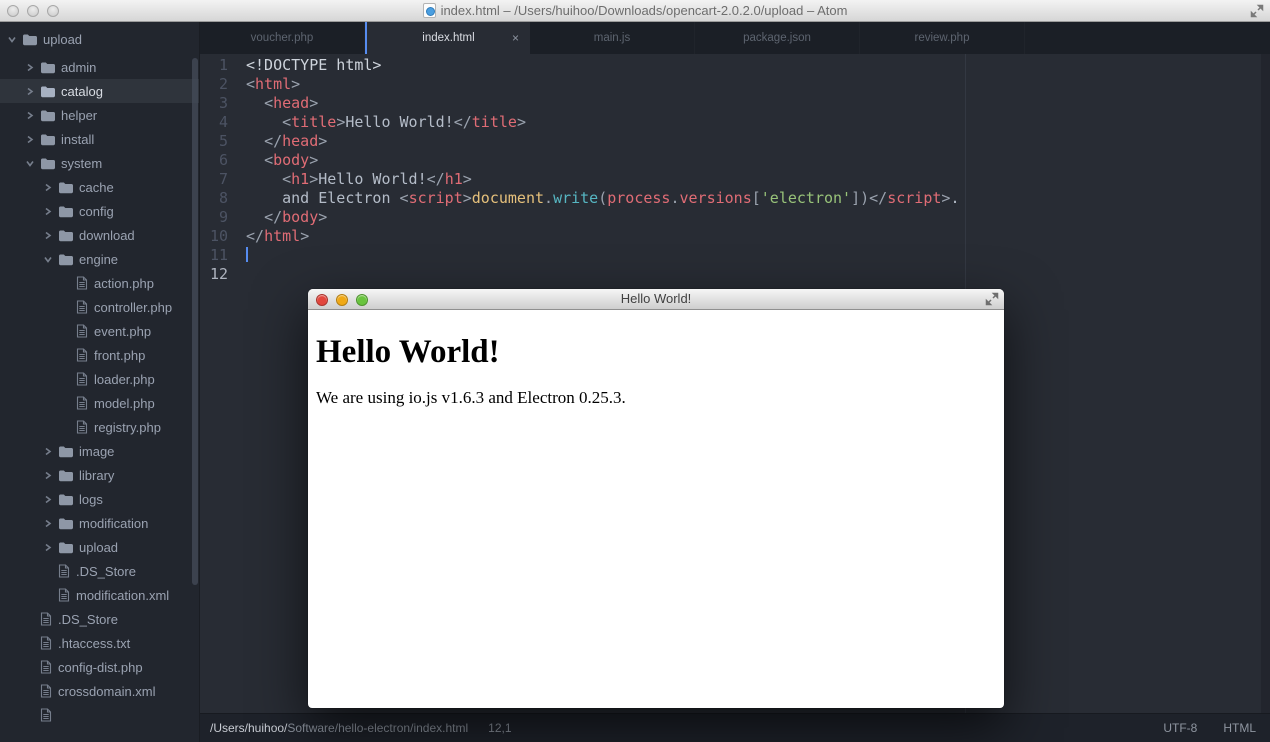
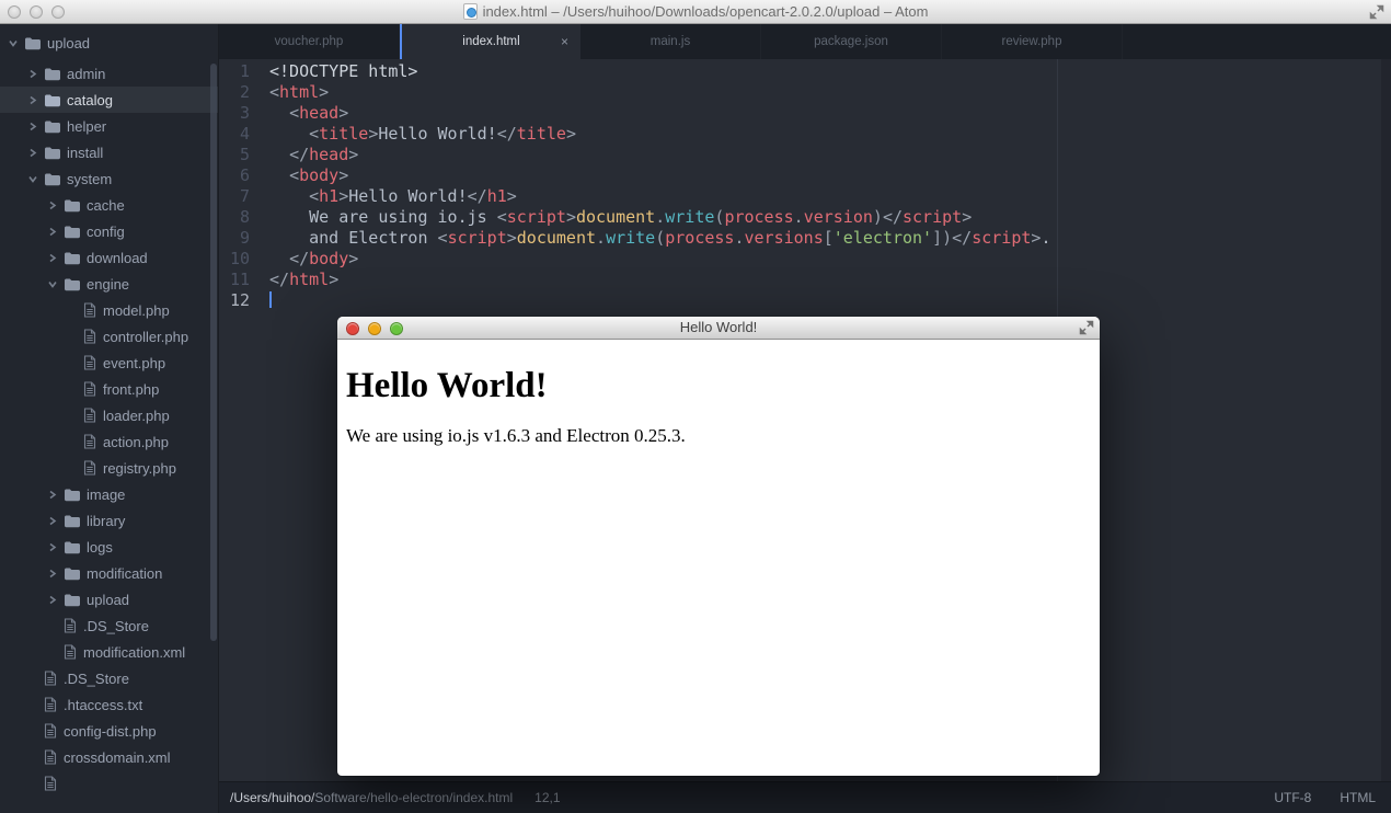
  index.html – /Users/huihoo/Downloads/opencart-2.0.2.0/upload – Atom
  upload
  admin
  catalog
  helper
  install
  system
  cache
  config
  download
  engine
- action.php
+ model.php
  controller.php
  event.php
  front.php
  loader.php
- model.php
+ action.php
  registry.php
  image
  library
  logs
  modification
  upload
  .DS_Store
  modification.xml
  .DS_Store
  .htaccess.txt
  config-dist.php
  crossdomain.xml
  voucher.php
  index.html
  ×
  main.js
  package.json
  review.php
  1
  2
  3
  4
  5
  6
  7
  8
  9
  10
  11
  12
  <!DOCTYPE html>
  <html>
  <head>
  <title>Hello World!</title>
  </head>
  <body>
  <h1>Hello World!</h1>
+ We are using io.js <script>document.write(process.version)</script>
  and Electron <script>document.write(process.versions['electron'])</script>.
  </body>
  </html>
  /Users/huihoo/Software/hello-electron/index.html
  12,1
  UTF-8
  HTML
  Hello World!
  Hello World!
  We are using io.js v1.6.3 and Electron 0.25.3.
